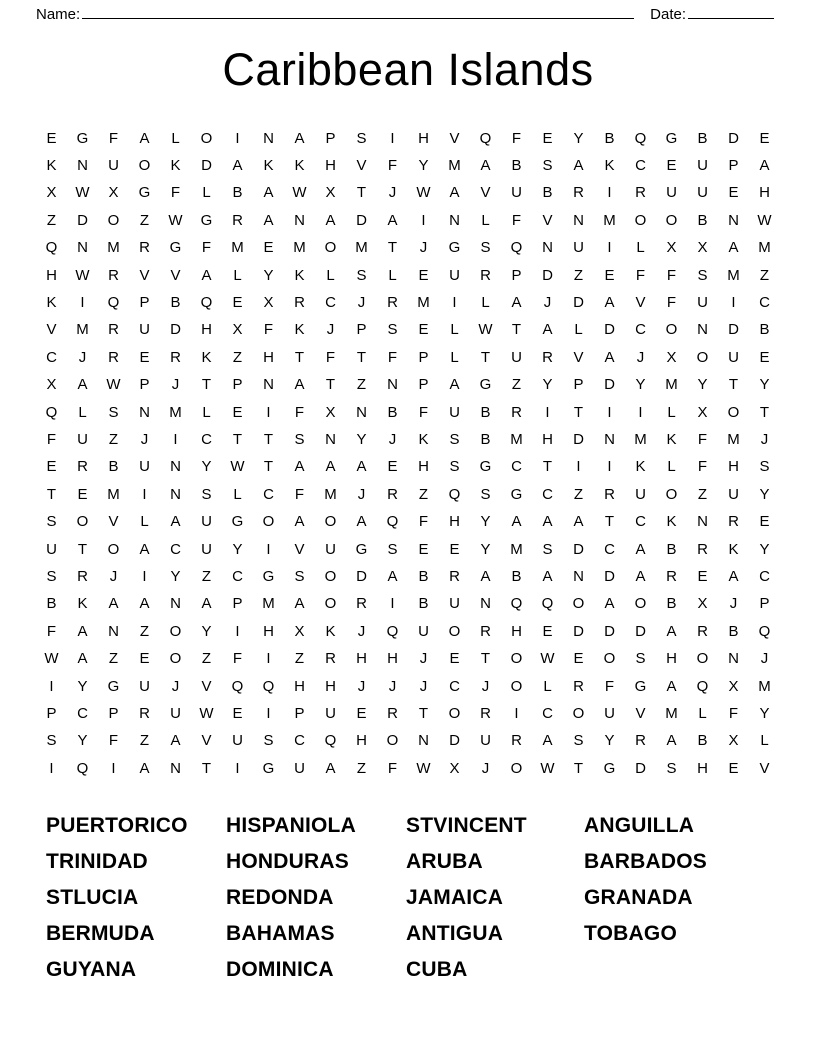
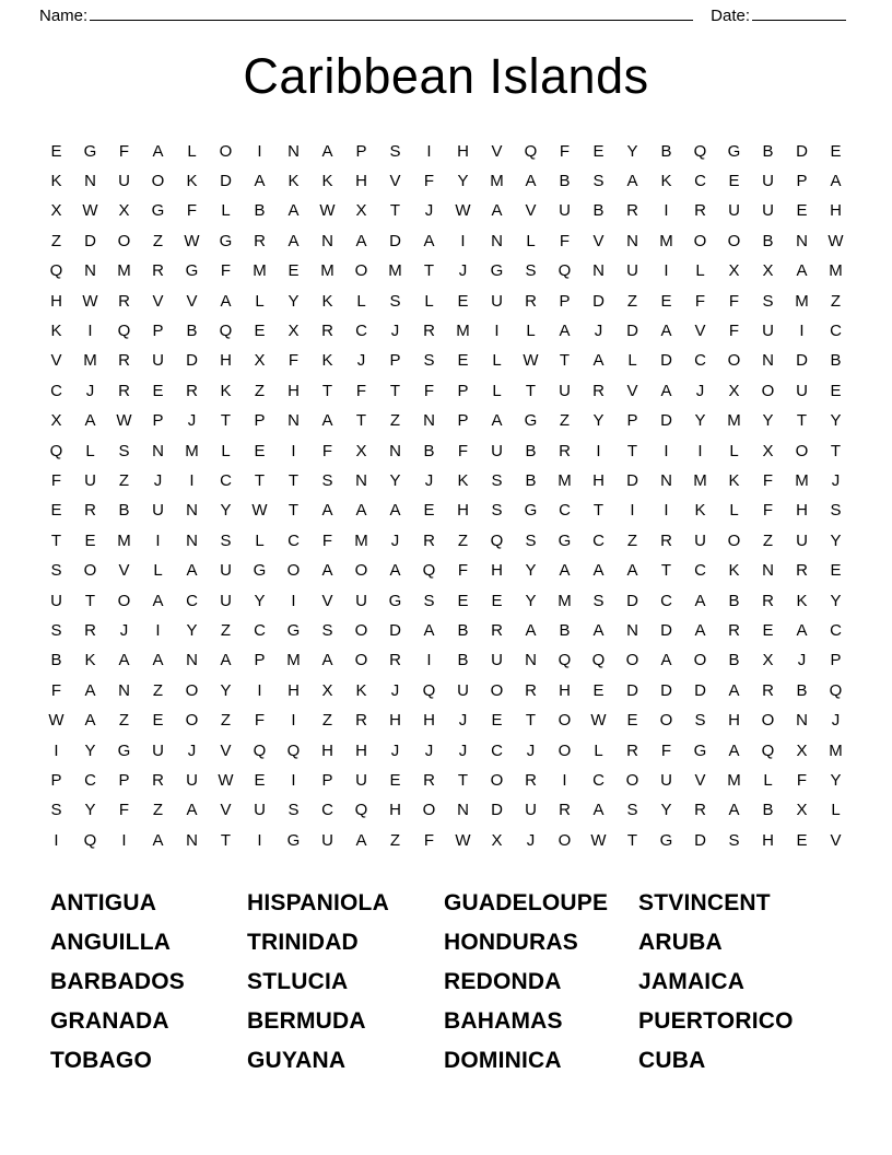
  Name:
  Date:
  Caribbean Islands
  E	G	F	A	L	O	I	N	A	P	S	I	H	V	Q	F	E	Y	B	Q	G	B	D	E
  K	N	U	O	K	D	A	K	K	H	V	F	Y	M	A	B	S	A	K	C	E	U	P	A
  X	W	X	G	F	L	B	A	W	X	T	J	W	A	V	U	B	R	I	R	U	U	E	H
  Z	D	O	Z	W	G	R	A	N	A	D	A	I	N	L	F	V	N	M	O	O	B	N	W
  Q	N	M	R	G	F	M	E	M	O	M	T	J	G	S	Q	N	U	I	L	X	X	A	M
  H	W	R	V	V	A	L	Y	K	L	S	L	E	U	R	P	D	Z	E	F	F	S	M	Z
  K	I	Q	P	B	Q	E	X	R	C	J	R	M	I	L	A	J	D	A	V	F	U	I	C
  V	M	R	U	D	H	X	F	K	J	P	S	E	L	W	T	A	L	D	C	O	N	D	B
  C	J	R	E	R	K	Z	H	T	F	T	F	P	L	T	U	R	V	A	J	X	O	U	E
  X	A	W	P	J	T	P	N	A	T	Z	N	P	A	G	Z	Y	P	D	Y	M	Y	T	Y
  Q	L	S	N	M	L	E	I	F	X	N	B	F	U	B	R	I	T	I	I	L	X	O	T
  F	U	Z	J	I	C	T	T	S	N	Y	J	K	S	B	M	H	D	N	M	K	F	M	J
  E	R	B	U	N	Y	W	T	A	A	A	E	H	S	G	C	T	I	I	K	L	F	H	S
  T	E	M	I	N	S	L	C	F	M	J	R	Z	Q	S	G	C	Z	R	U	O	Z	U	Y
  S	O	V	L	A	U	G	O	A	O	A	Q	F	H	Y	A	A	A	T	C	K	N	R	E
  U	T	O	A	C	U	Y	I	V	U	G	S	E	E	Y	M	S	D	C	A	B	R	K	Y
  S	R	J	I	Y	Z	C	G	S	O	D	A	B	R	A	B	A	N	D	A	R	E	A	C
  B	K	A	A	N	A	P	M	A	O	R	I	B	U	N	Q	Q	O	A	O	B	X	J	P
  F	A	N	Z	O	Y	I	H	X	K	J	Q	U	O	R	H	E	D	D	D	A	R	B	Q
  W	A	Z	E	O	Z	F	I	Z	R	H	H	J	E	T	O	W	E	O	S	H	O	N	J
  I	Y	G	U	J	V	Q	Q	H	H	J	J	J	C	J	O	L	R	F	G	A	Q	X	M
  P	C	P	R	U	W	E	I	P	U	E	R	T	O	R	I	C	O	U	V	M	L	F	Y
  S	Y	F	Z	A	V	U	S	C	Q	H	O	N	D	U	R	A	S	Y	R	A	B	X	L
  I	Q	I	A	N	T	I	G	U	A	Z	F	W	X	J	O	W	T	G	D	S	H	E	V
- PUERTORICO
+ ANTIGUA
  HISPANIOLA
+ GUADELOUPE
  STVINCENT
  ANGUILLA
  TRINIDAD
  HONDURAS
  ARUBA
  BARBADOS
  STLUCIA
  REDONDA
  JAMAICA
  GRANADA
  BERMUDA
  BAHAMAS
- ANTIGUA
+ PUERTORICO
  TOBAGO
  GUYANA
  DOMINICA
  CUBA
